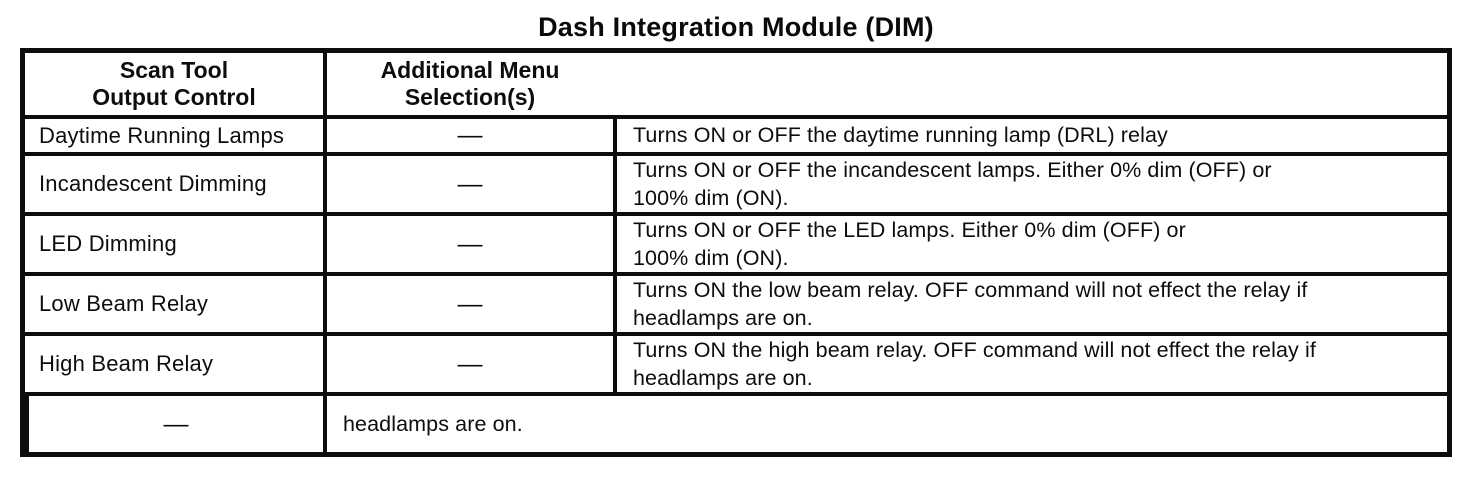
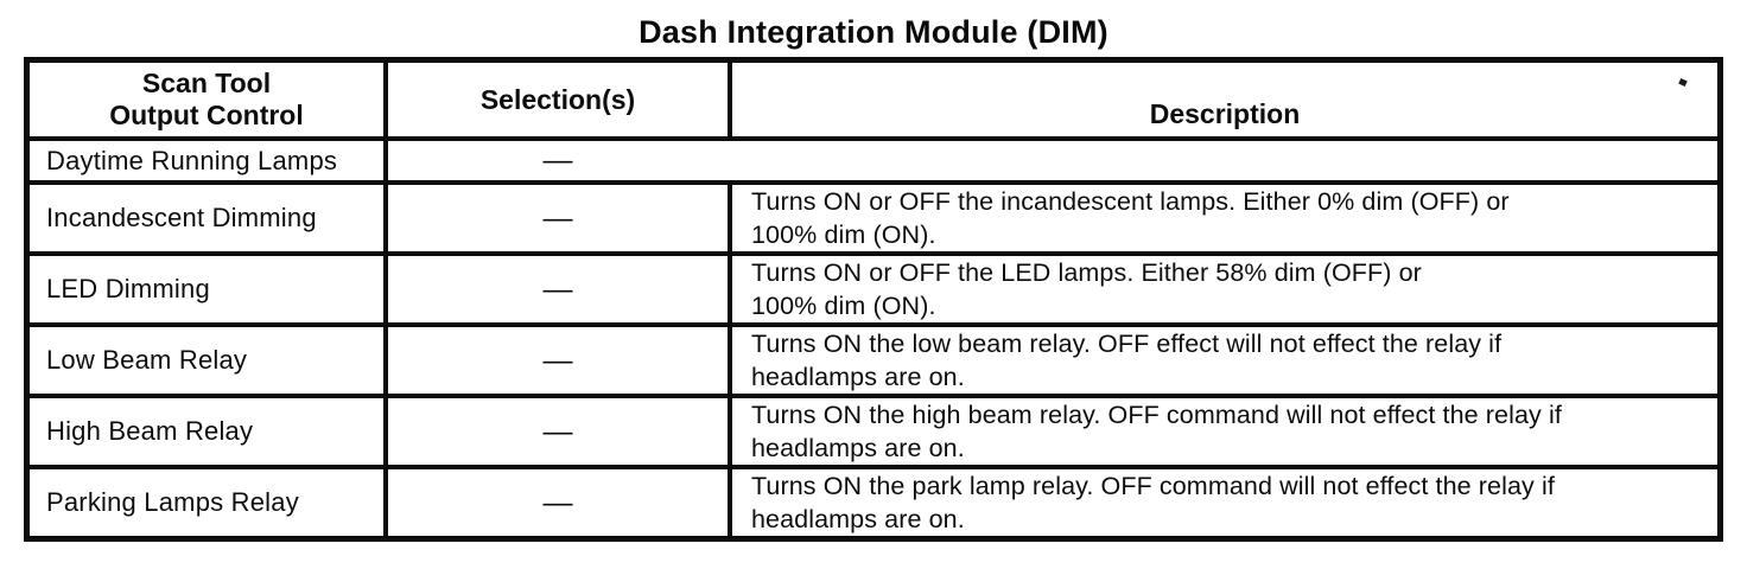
  Dash Integration Module (DIM)
  Scan Tool
  Output Control
- Additional Menu
  Selection(s)
+ Description
  Daytime Running Lamps
  —
- Turns ON or OFF the daytime running lamp (DRL) relay
  Incandescent Dimming
  —
  Turns ON or OFF the incandescent lamps. Either 0% dim (OFF) or
  100% dim (ON).
  LED Dimming
  —
- Turns ON or OFF the LED lamps. Either 0% dim (OFF) or
+ Turns ON or OFF the LED lamps. Either 58% dim (OFF) or
  100% dim (ON).
  Low Beam Relay
  —
- Turns ON the low beam relay. OFF command will not effect the relay if
+ Turns ON the low beam relay. OFF effect will not effect the relay if
  headlamps are on.
  High Beam Relay
  —
  Turns ON the high beam relay. OFF command will not effect the relay if
  headlamps are on.
+ Parking Lamps Relay
  —
+ Turns ON the park lamp relay. OFF command will not effect the relay if
  headlamps are on.
